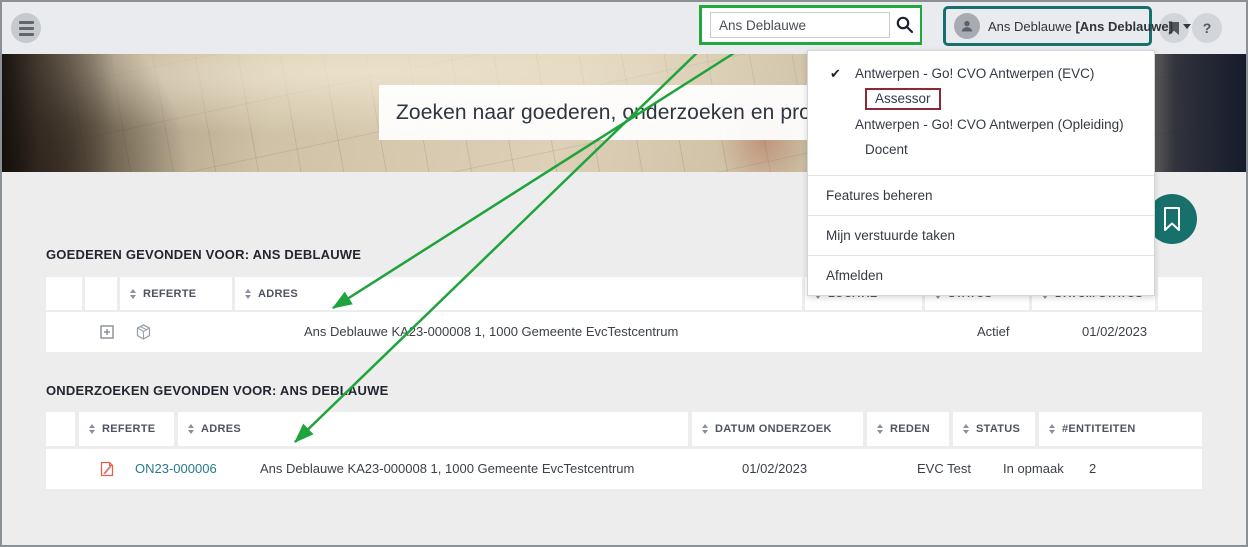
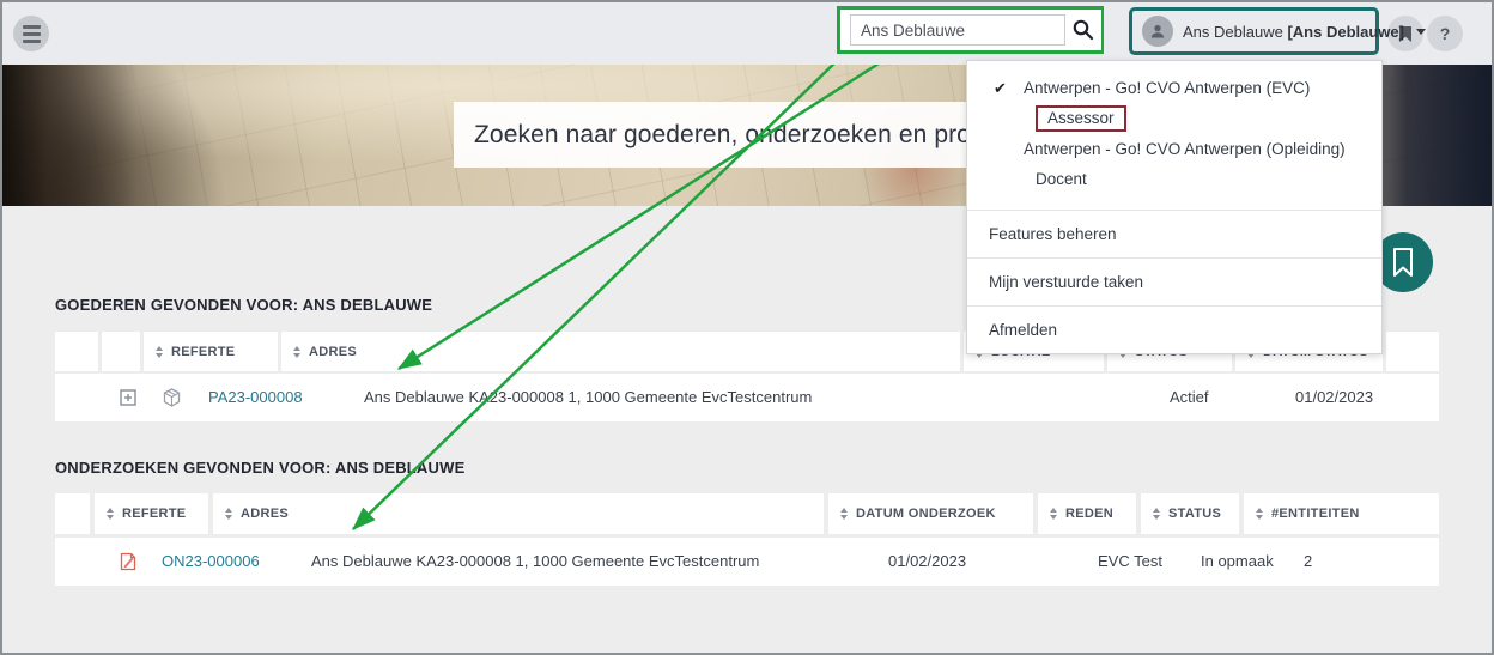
  Zoeken naar goederen, oderzoeken en pro
  GOEDEREN GEVONDEN VOOR: ANS DEBLAUWE
  REFERTE
  ADRES
+ PA23-000008
  Ans Deblauwe KA23-000008 1, 1000 Gemeente EvcTestcentrum
  Actief
  01/02/2023
  ONDERZOEKEN GEVONDEN VOOR: ANS DEBLAUWE
  REFERTE
  ADRES
  DATUM ONDERZOEK
  REDEN
  STATUS
  #ENTITEITEN
  ON23-000006
  Ans Deblauwe KA23-000008 1, 1000 Gemeente EvcTestcentrum
  01/02/2023
  EVC Test
  In opmaak
  2
  Ans Deblauwe
  Ans Deblauwe [Ans Deblauwe]
  ?
  ✔
  Antwerpen - Go! CVO Antwerpen (EVC)
  Assessor
  Antwerpen - Go! CVO Antwerpen (Opleiding)
  Docent
  Features beheren
  Mijn verstuurde taken
  Afmelden
